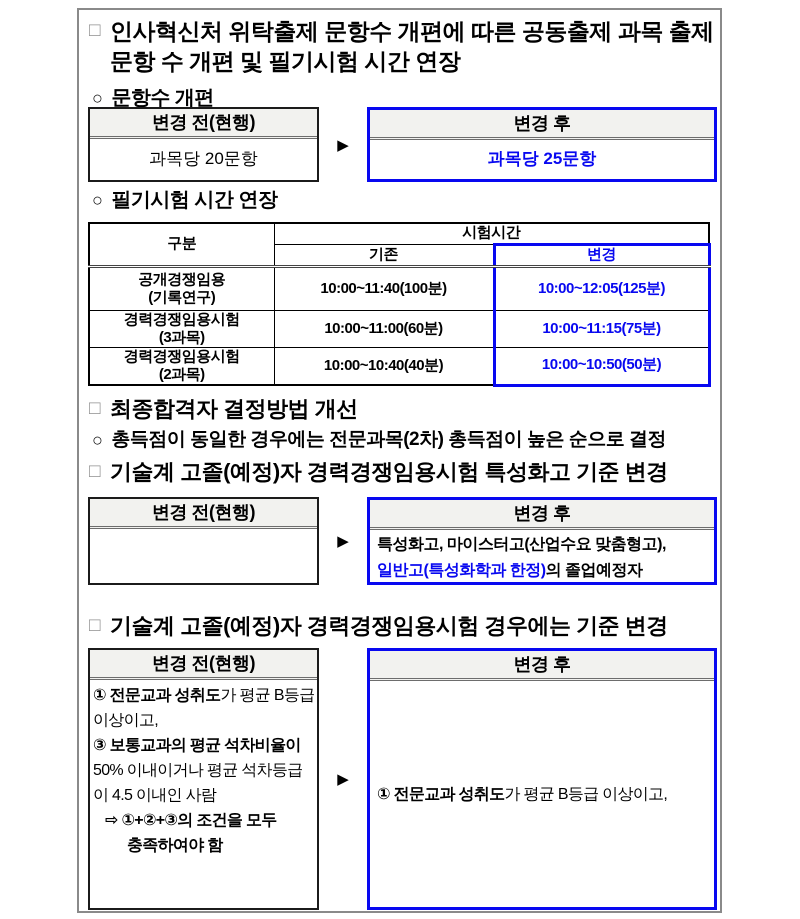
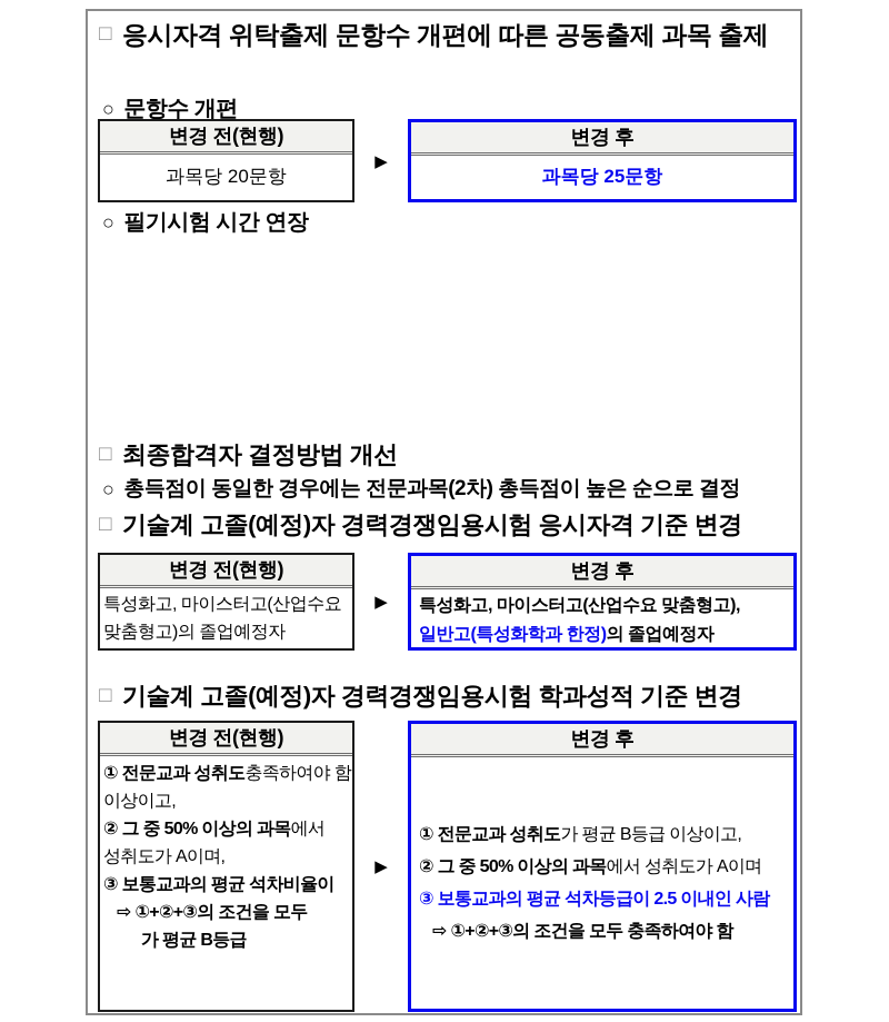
  □
- 인사혁신처 위탁출제 문항수 개편에 따른 공동출제 과목 출제
+ 응시자격 위탁출제 문항수 개편에 따른 공동출제 과목 출제
- 문항 수 개편 및 필기시험 시간 연장
  ○
  문항수 개편
  변경 전(현행)
  과목당 20문항
  ▶
  변경 후
  과목당 25문항
  ○
  필기시험 시간 연장
- 구분	시험시간
- 기존	변경
- 공개경쟁임용 (기록연구)	10:00~11:40(100분)	10:00~12:05(125분)
- 경력경쟁임용시험 (3과목)	10:00~11:00(60분)	10:00~11:15(75분)
- 경력경쟁임용시험 (2과목)	10:00~10:40(40분)	10:00~10:50(50분)
  □
  최종합격자 결정방법 개선
  ○
  총득점이 동일한 경우에는 전문과목(2차) 총득점이 높은 순으로 결정
  □
- 기술계 고졸(예정)자 경력경쟁임용시험 특성화고 기준 변경
+ 기술계 고졸(예정)자 경력경쟁임용시험 응시자격 기준 변경
  변경 전(현행)
+ 특성화고, 마이스터고(산업수요
+ 맞춤형고)의 졸업예정자
  ▶
  변경 후
  특성화고, 마이스터고(산업수요 맞춤형고),
  일반고(특성화학과 한정)의 졸업예정자
  □
- 기술계 고졸(예정)자 경력경쟁임용시험 경우에는 기준 변경
+ 기술계 고졸(예정)자 경력경쟁임용시험 학과성적 기준 변경
  변경 전(현행)
- ① 전문교과 성취도가 평균 B등급
+ ① 전문교과 성취도충족하여야 함
  이상이고,
+ ② 그 중 50% 이상의 과목에서
+ 성취도가 A이며,
  ③ 보통교과의 평균 석차비율이
- 50% 이내이거나 평균 석차등급
- 이 4.5 이내인 사람
  ⇨ ①+②+③의 조건을 모두
- 충족하여야 함
+ 가 평균 B등급
  ▶
  변경 후
  ① 전문교과 성취도가 평균 B등급 이상이고,
+ ② 그 중 50% 이상의 과목에서 성취도가 A이며
+ ③ 보통교과의 평균 석차등급이 2.5 이내인 사람
+ ⇨ ①+②+③의 조건을 모두 충족하여야 함
